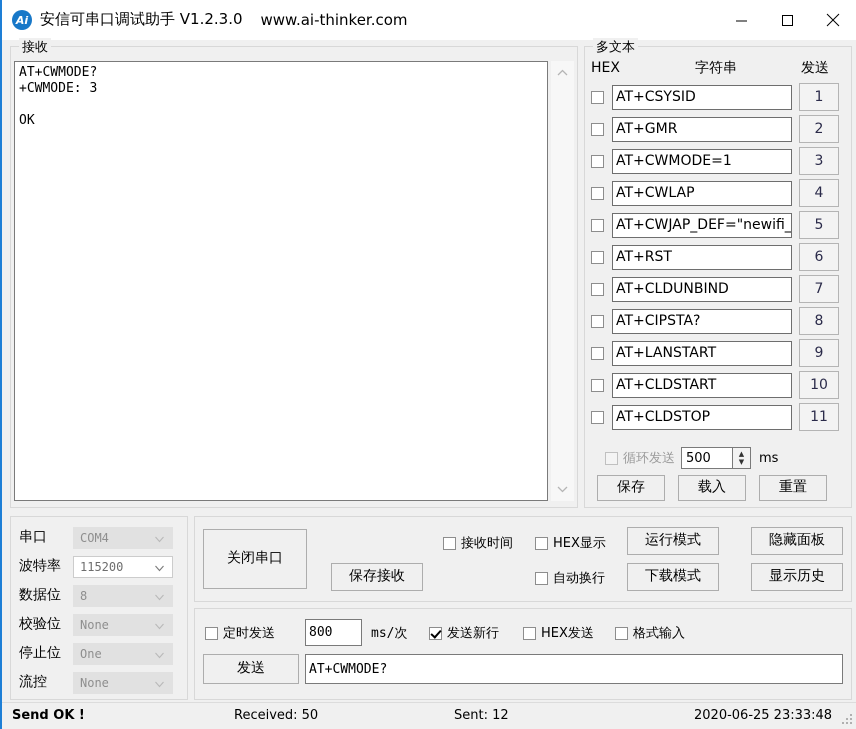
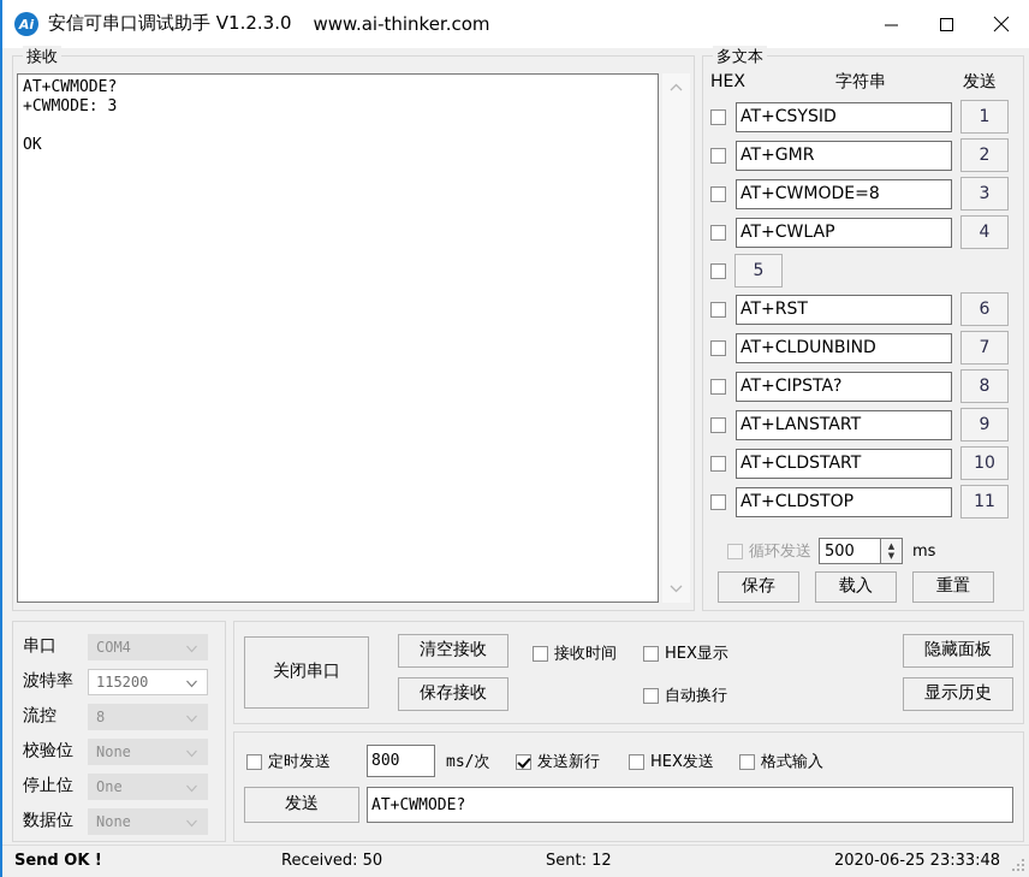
  Ai
  安信可串口调试助手 V1.2.3.0
  www.ai-thinker.com
  接收
  AT+CWMODE?
  +CWMODE: 3
  OK
  多文本
  HEX
  字符串
  发送
  AT+CSYSID
  1
  AT+GMR
  2
- AT+CWMODE=1
+ AT+CWMODE=8
  3
  AT+CWLAP
  4
- AT+CWJAP_DEF="newifi_
  5
  AT+RST
  6
  AT+CLDUNBIND
  7
  AT+CIPSTA?
  8
  AT+LANSTART
  9
  AT+CLDSTART
  10
  AT+CLDSTOP
  11
  循环发送
  500
  ▲
  ▼
  ms
  保存
  载入
  重置
  串口
  COM4
  波特率
  115200
- 数据位
+ 流控
  8
  校验位
  None
  停止位
  One
- 流控
+ 数据位
  None
  关闭串口
+ 清空接收
  保存接收
  接收时间
  HEX显示
  自动换行
- 运行模式
- 下载模式
  隐藏面板
  显示历史
  定时发送
  800
  ms/次
  发送新行
  HEX发送
  格式输入
  发送
  AT+CWMODE?
  Send OK !
  Received: 50
  Sent: 12
  2020-06-25 23:33:48
